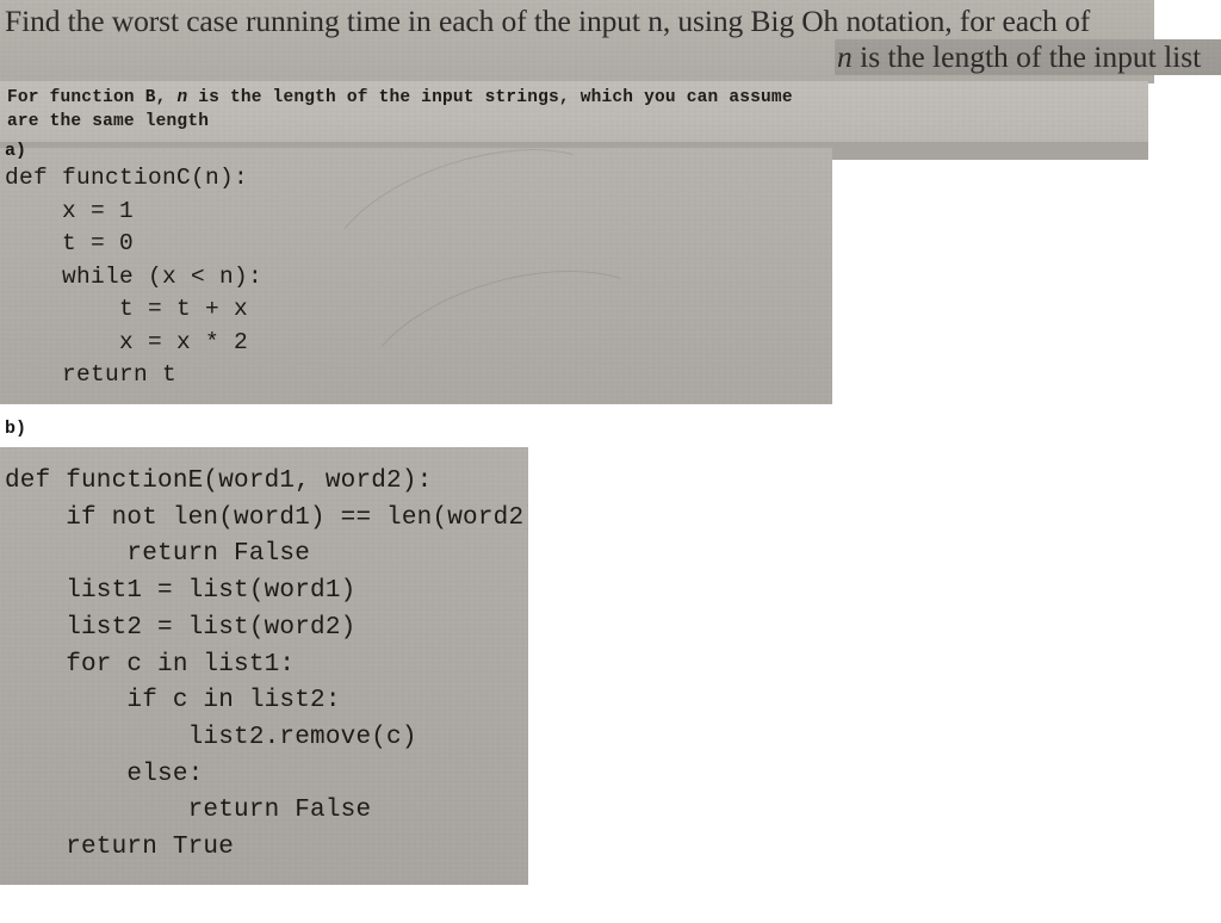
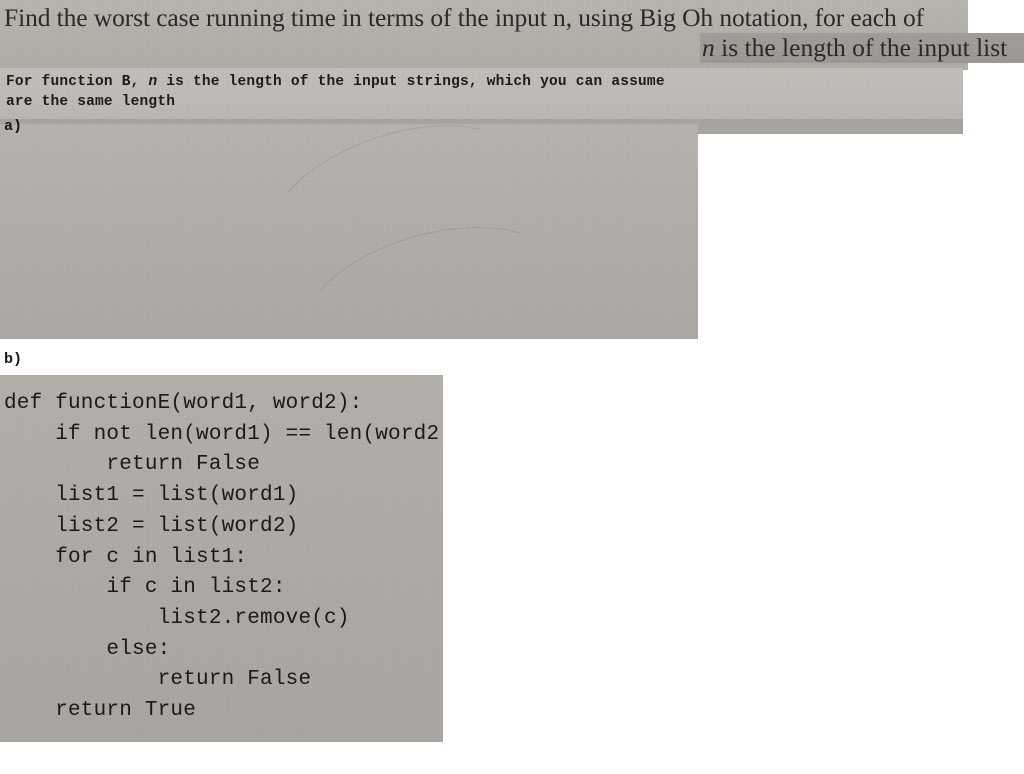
- Find the worst case running time in each of the input n, using Big Oh notation, for each of
+ Find the worst case running time in terms of the input n, using Big Oh notation, for each of
  n is the length of the input list
  For function B, n is the length of the input strings, which you can assume
  are the same length
  a)
- def functionC(n):
- x = 1
- t = 0
- while (x < n):
- t = t + x
- x = x * 2
- return t
  b)
  def functionE(word1, word2):
  if not len(word1) == len(word2
  return False
  list1 = list(word1)
  list2 = list(word2)
  for c in list1:
  if c in list2:
  list2.remove(c)
  else:
  return False
  return True
